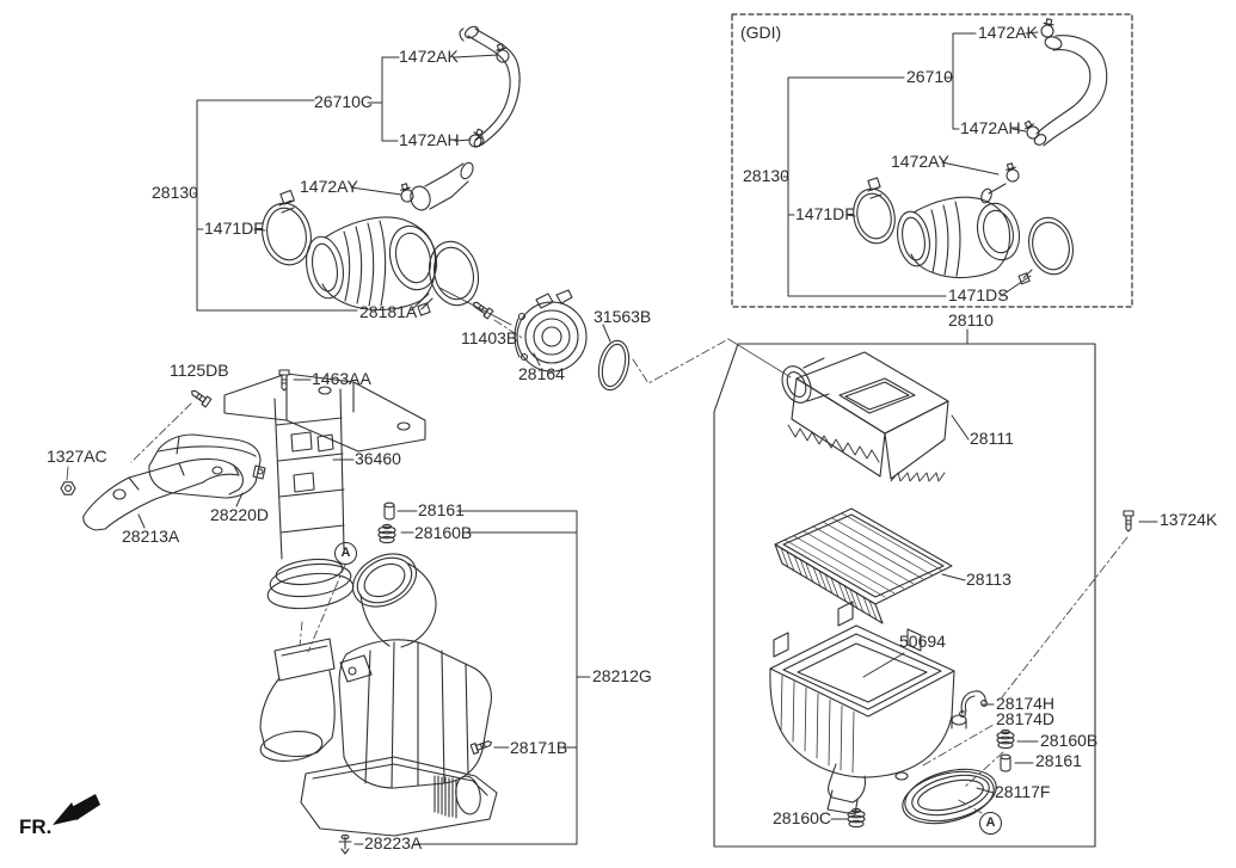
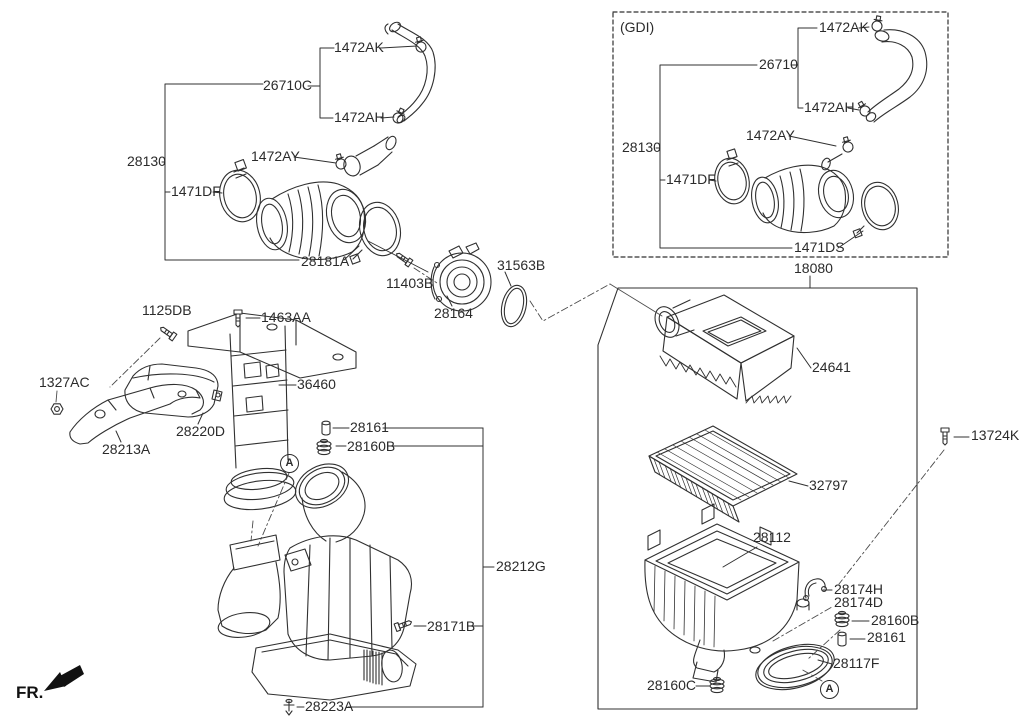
  1472AK
  26710C
  1472AH
  1472AY
  28130
  1471DF
  28181A
  11403B
  28164
  31563B
  1125DB
  1463AA
  36460
  1327AC
  28220D
  28213A
  28161
  28160B
  28212G
  28171B
  28223A
  (GDI)
  1472AK
  26710
  1472AH
  1472AY
  28130
  1471DF
  1471DS
- 28110
+ 18080
- 28111
+ 24641
- 28113
+ 32797
- 50694
+ 28112
  13724K
  28174H
  28174D
  28160B
  28161
  28117F
  28160C
  A
  A
  FR.
